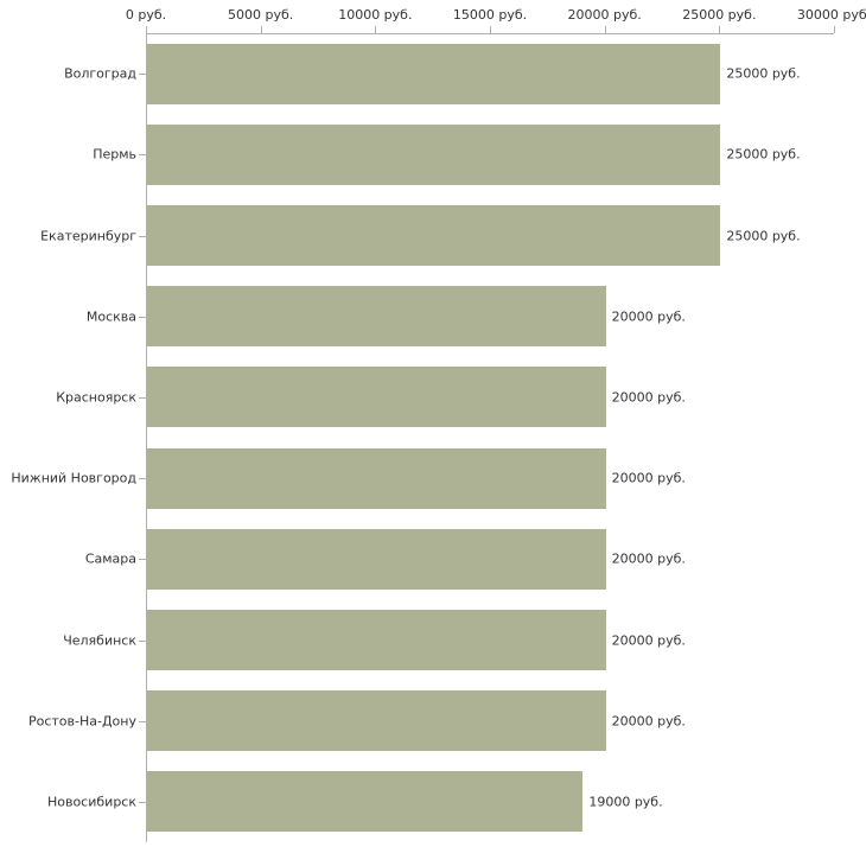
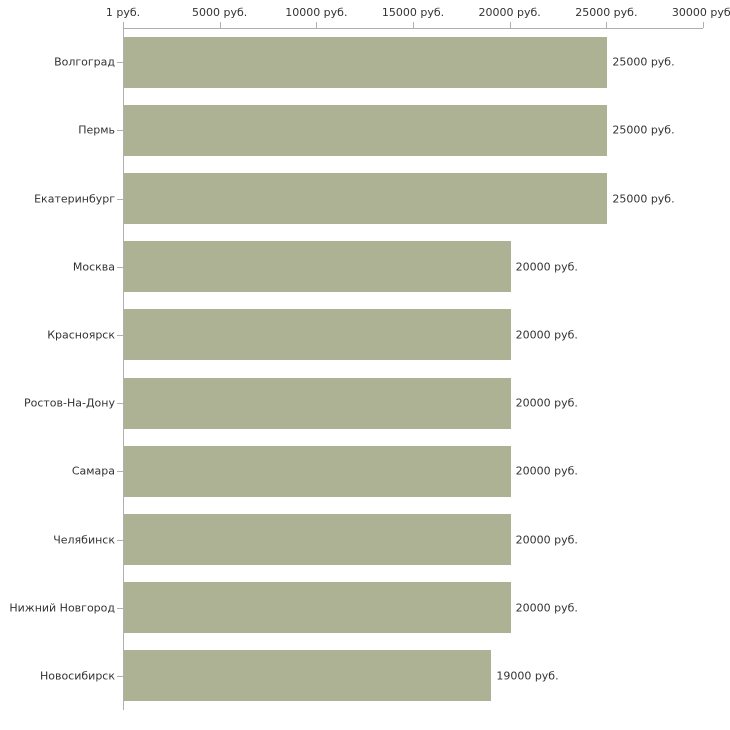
- 0 руб.
+ 1 руб.
  5000 руб.
  10000 руб.
  15000 руб.
  20000 руб.
  25000 руб.
  30000 руб
  Волгоград
  Пермь
  Екатеринбург
  Москва
  Красноярск
- Нижний Новгород
+ Ростов-На-Дону
  Самара
  Челябинск
- Ростов-На-Дону
+ Нижний Новгород
  Новосибирск
  25000 руб.
  25000 руб.
  25000 руб.
  20000 руб.
  20000 руб.
  20000 руб.
  20000 руб.
  20000 руб.
  20000 руб.
  19000 руб.
